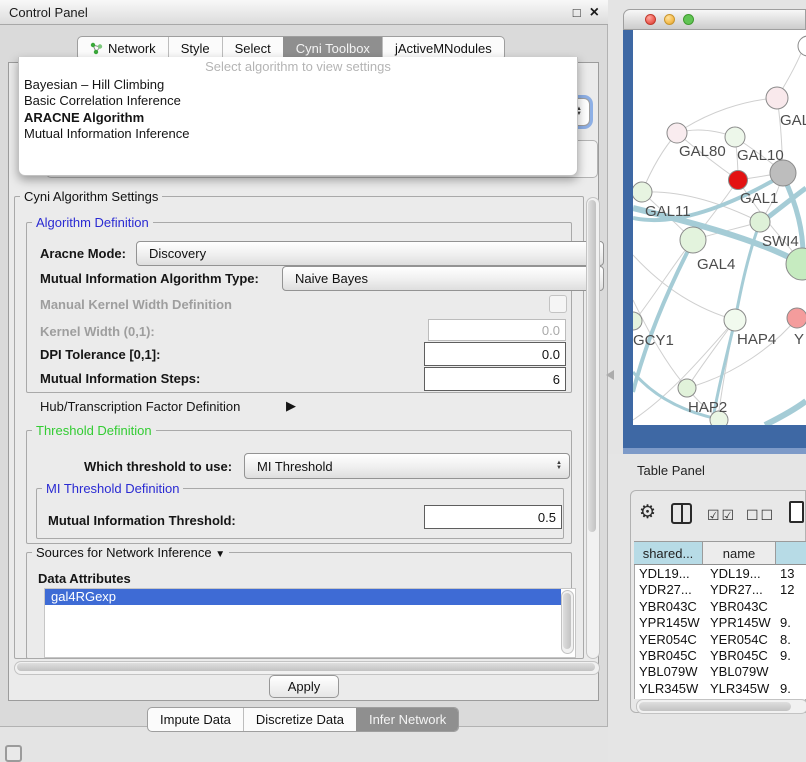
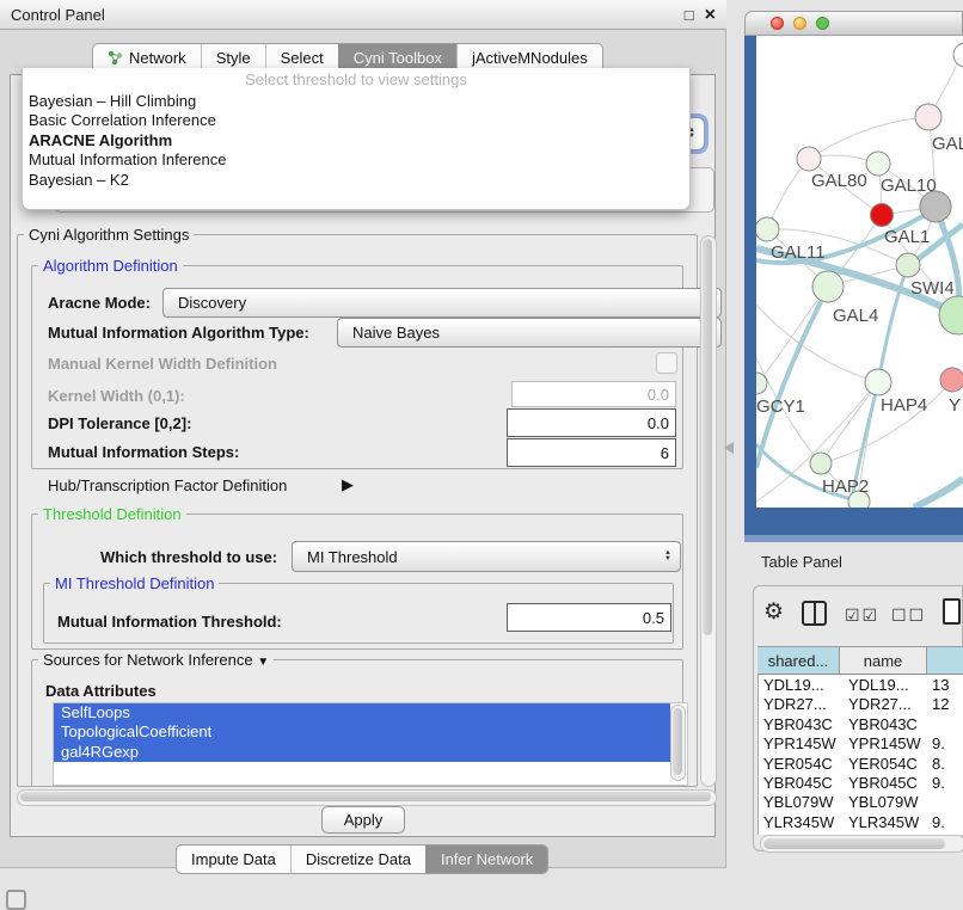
  Control Panel
  □
  ×
  Network
  Style
  Select
  Cyni Toolbox
  jActiveMNodules
- Select algorithm to view settings
+ Select threshold to view settings
  Bayesian – Hill Climbing
  Basic Correlation Inference
  ARACNE Algorithm
  Mutual Information Inference
+ Bayesian – K2
  Cyni Algorithm Settings
  Algorithm Definition
  Aracne Mode:
  Discovery
  Mutual Information Algorithm Type:
  Naive Bayes
  Manual Kernel Width Definition
  Kernel Width (0,1):
  0.0
- DPI Tolerance [0,1]:
+ DPI Tolerance [0,2]:
  0.0
  Mutual Information Steps:
  6
  Hub/Transcription Factor Definition
  ▶
  Threshold Definition
  Which threshold to use:
  MI Threshold
  MI Threshold Definition
  Mutual Information Threshold:
  0.5
  Sources for Network Inference ▼
  Data Attributes
+ SelfLoops
+ TopologicalCoefficient
  gal4RGexp
  Apply
  Impute Data
  Discretize Data
  Infer Network
  GAL80
  GAL10
  GAL1
  GAL11
  SWI4
  GAL4
  GCY1
  HAP4
  Y
  HAP2
  Table Panel
  ⚙
  ☑☑
  ☐☐
  shared...
  name
  YDL19...
  YDL19...
  13
  YDR27...
  YDR27...
  12
  YBR043C
  YBR043C
  YPR145W
  YPR145W
  9.
  YER054C
  YER054C
  8.
  YBR045C
  YBR045C
  9.
  YBL079W
  YBL079W
  YLR345W
  YLR345W
  9.
